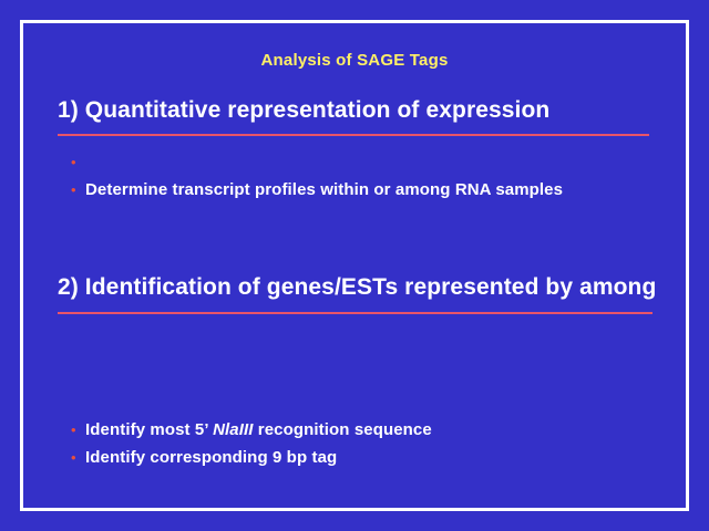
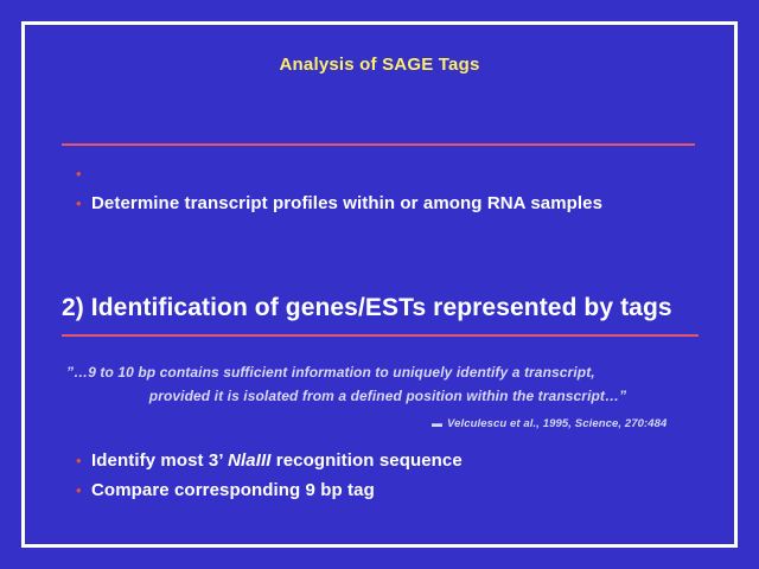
  Analysis of SAGE Tags
- 1) Quantitative representation of expression
  •
  •
  Determine transcript profiles within or among RNA samples
- 2) Identification of genes/ESTs represented by among
+ 2) Identification of genes/ESTs represented by tags
+ ”…9 to 10 bp contains sufficient information to uniquely identify a transcript,
+ provided it is isolated from a defined position within the transcript…”
+ ▬
+ Velculescu et al., 1995, Science, 270:484
  •
- Identify most 5’ NlaIII recognition sequence
+ Identify most 3’ NlaIII recognition sequence
  •
- Identify corresponding 9 bp tag
+ Compare corresponding 9 bp tag
